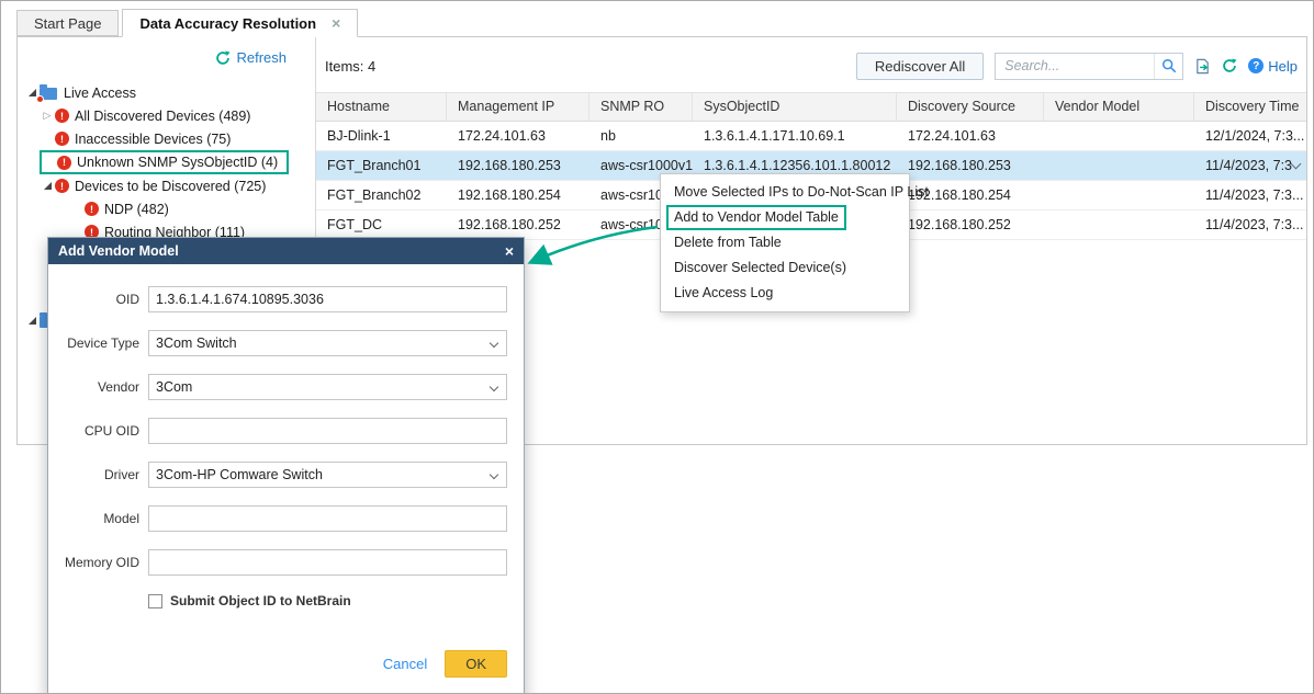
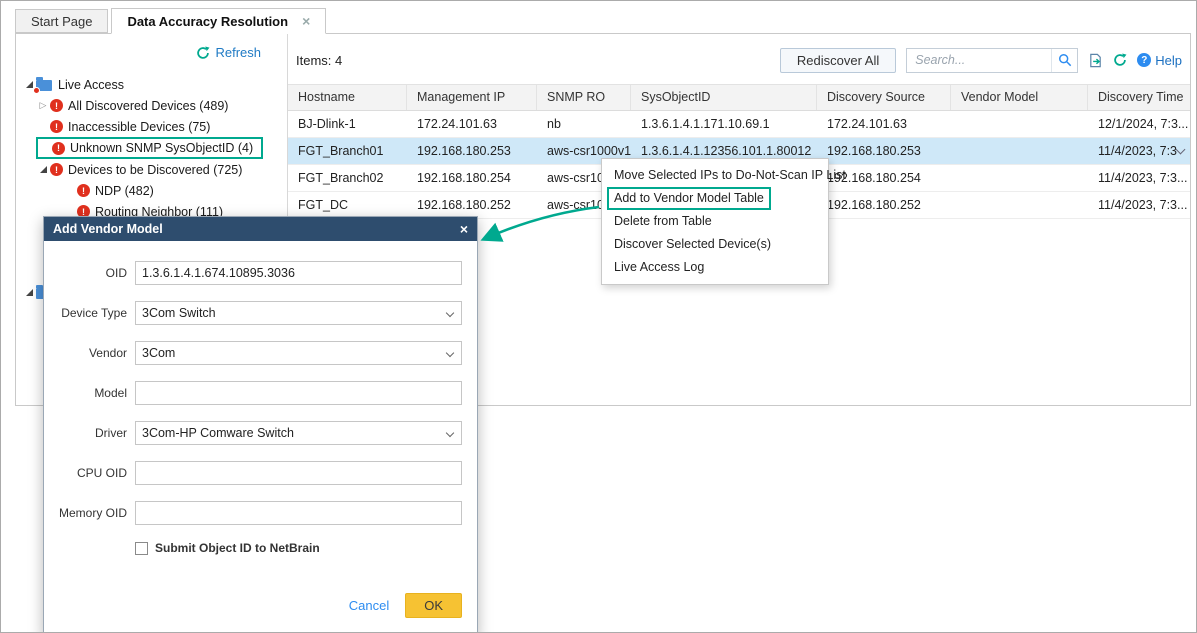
  Start Page
  Data Accuracy Resolution
  ×
  Refresh
  Live Access
  ▷
  !
  All Discovered Devices (489)
  !
  Inaccessible Devices (75)
  !
  Unknown SNMP SysObjectID (4)
  !
  Devices to be Discovered (725)
  !
  NDP (482)
  !
  Routing Neighbor (111)
  Items: 4
  Rediscover All
  Search...
  ?
  Help
  Hostname
  Management IP
  SNMP RO
  SysObjectID
  Discovery Source
  Vendor Model
  Discovery Time
  BJ-Dlink-1
  172.24.101.63
  nb
  1.3.6.1.4.1.171.10.69.1
  172.24.101.63
  12/1/2024, 7:3...
  FGT_Branch01
  192.168.180.253
  aws-csr1000v1
  1.3.6.1.4.1.12356.101.1.80012
  192.168.180.253
  11/4/2023, 7:3
  FGT_Branch02
  192.168.180.254
  aws-csr1
  192.168.180.254
  11/4/2023, 7:3...
  FGT_DC
  192.168.180.252
  aws-csr1
  192.168.180.252
  11/4/2023, 7:3...
  Move Selected IPs to Do-Not-Scan IP List
  Add to Vendor Model Table
  Delete from Table
  Discover Selected Device(s)
  Live Access Log
  Add Vendor Model
  ×
  OID
  1.3.6.1.4.1.674.10895.3036
  Device Type
  3Com Switch
  Vendor
  3Com
- CPU OID
+ Model
  Driver
  3Com-HP Comware Switch
- Model
+ CPU OID
  Memory OID
  Submit Object ID to NetBrain
  Cancel
  OK
